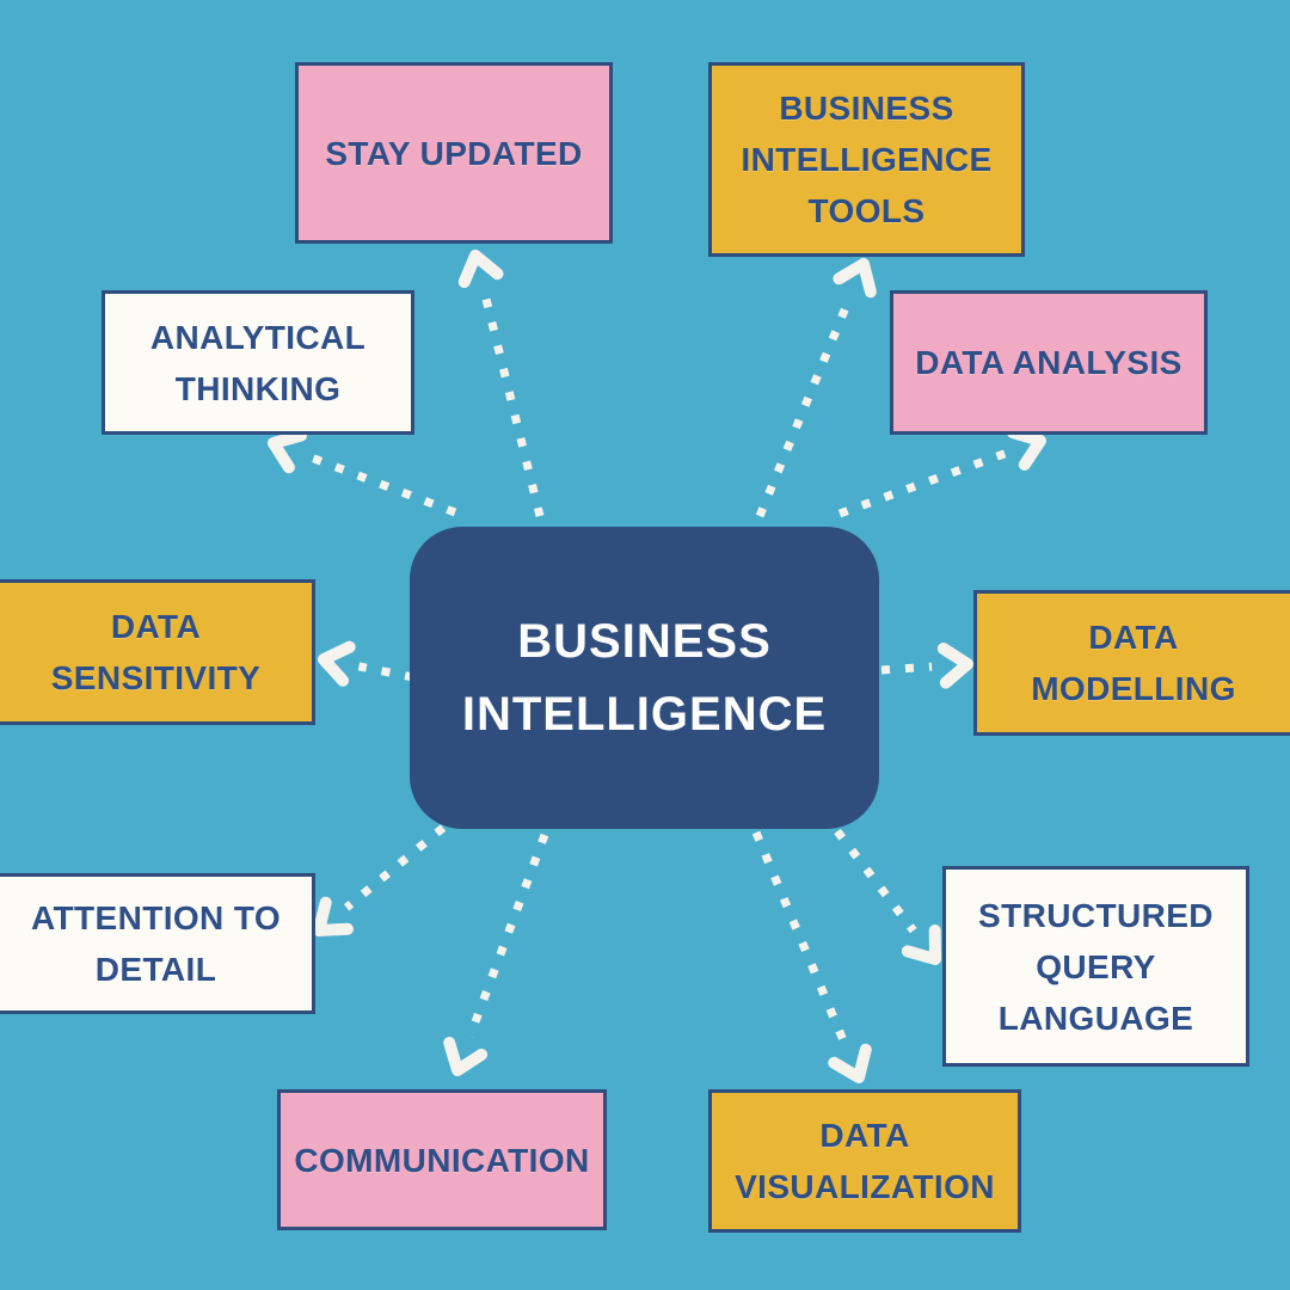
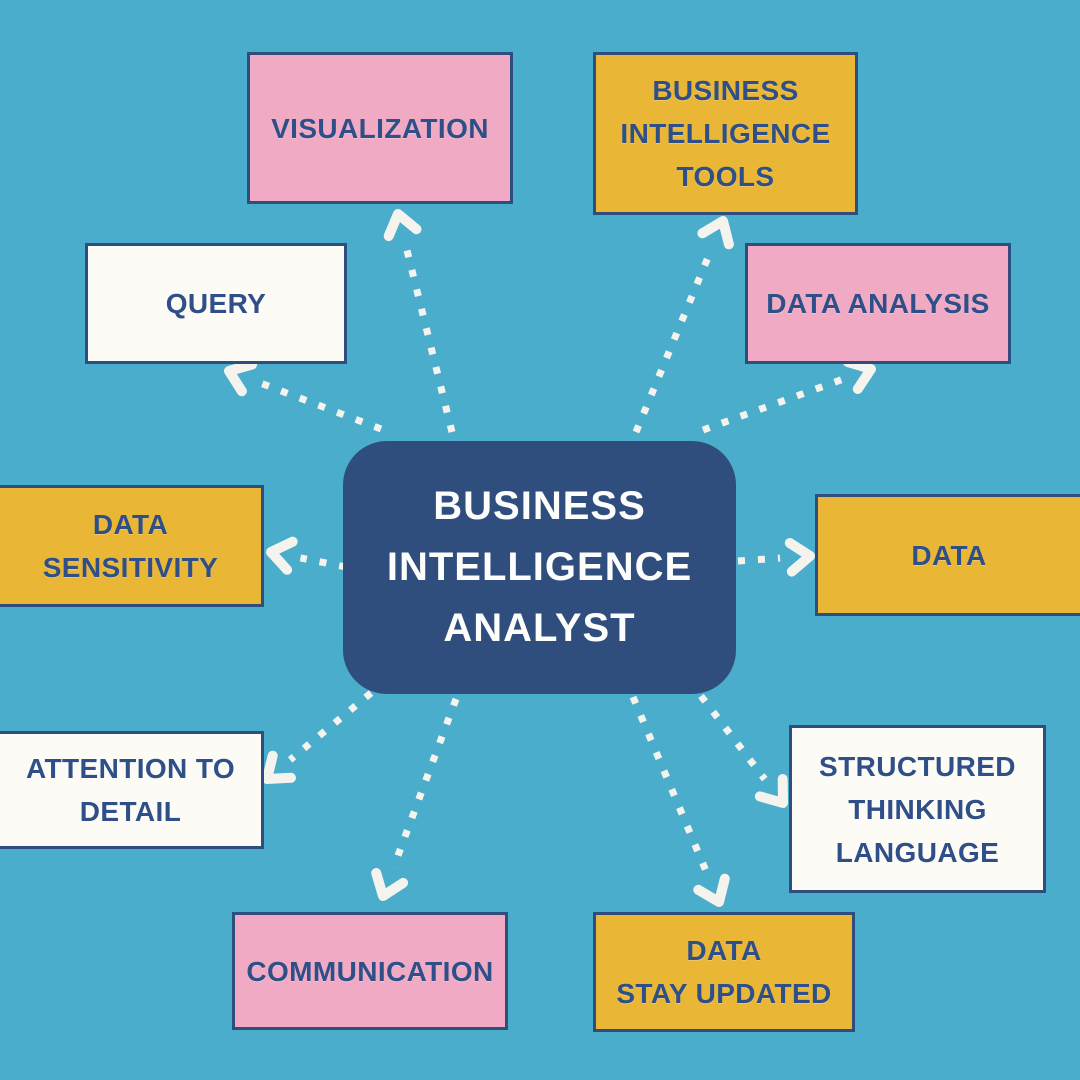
- STAY UPDATED
+ VISUALIZATION
  BUSINESS
  INTELLIGENCE
  TOOLS
- ANALYTICAL
- THINKING
+ QUERY
  DATA ANALYSIS
  DATA
  SENSITIVITY
  DATA
- MODELLING
  ATTENTION TO
  DETAIL
  STRUCTURED
- QUERY
+ THINKING
  LANGUAGE
  COMMUNICATION
  DATA
- VISUALIZATION
+ STAY UPDATED
  BUSINESS
  INTELLIGENCE
+ ANALYST
